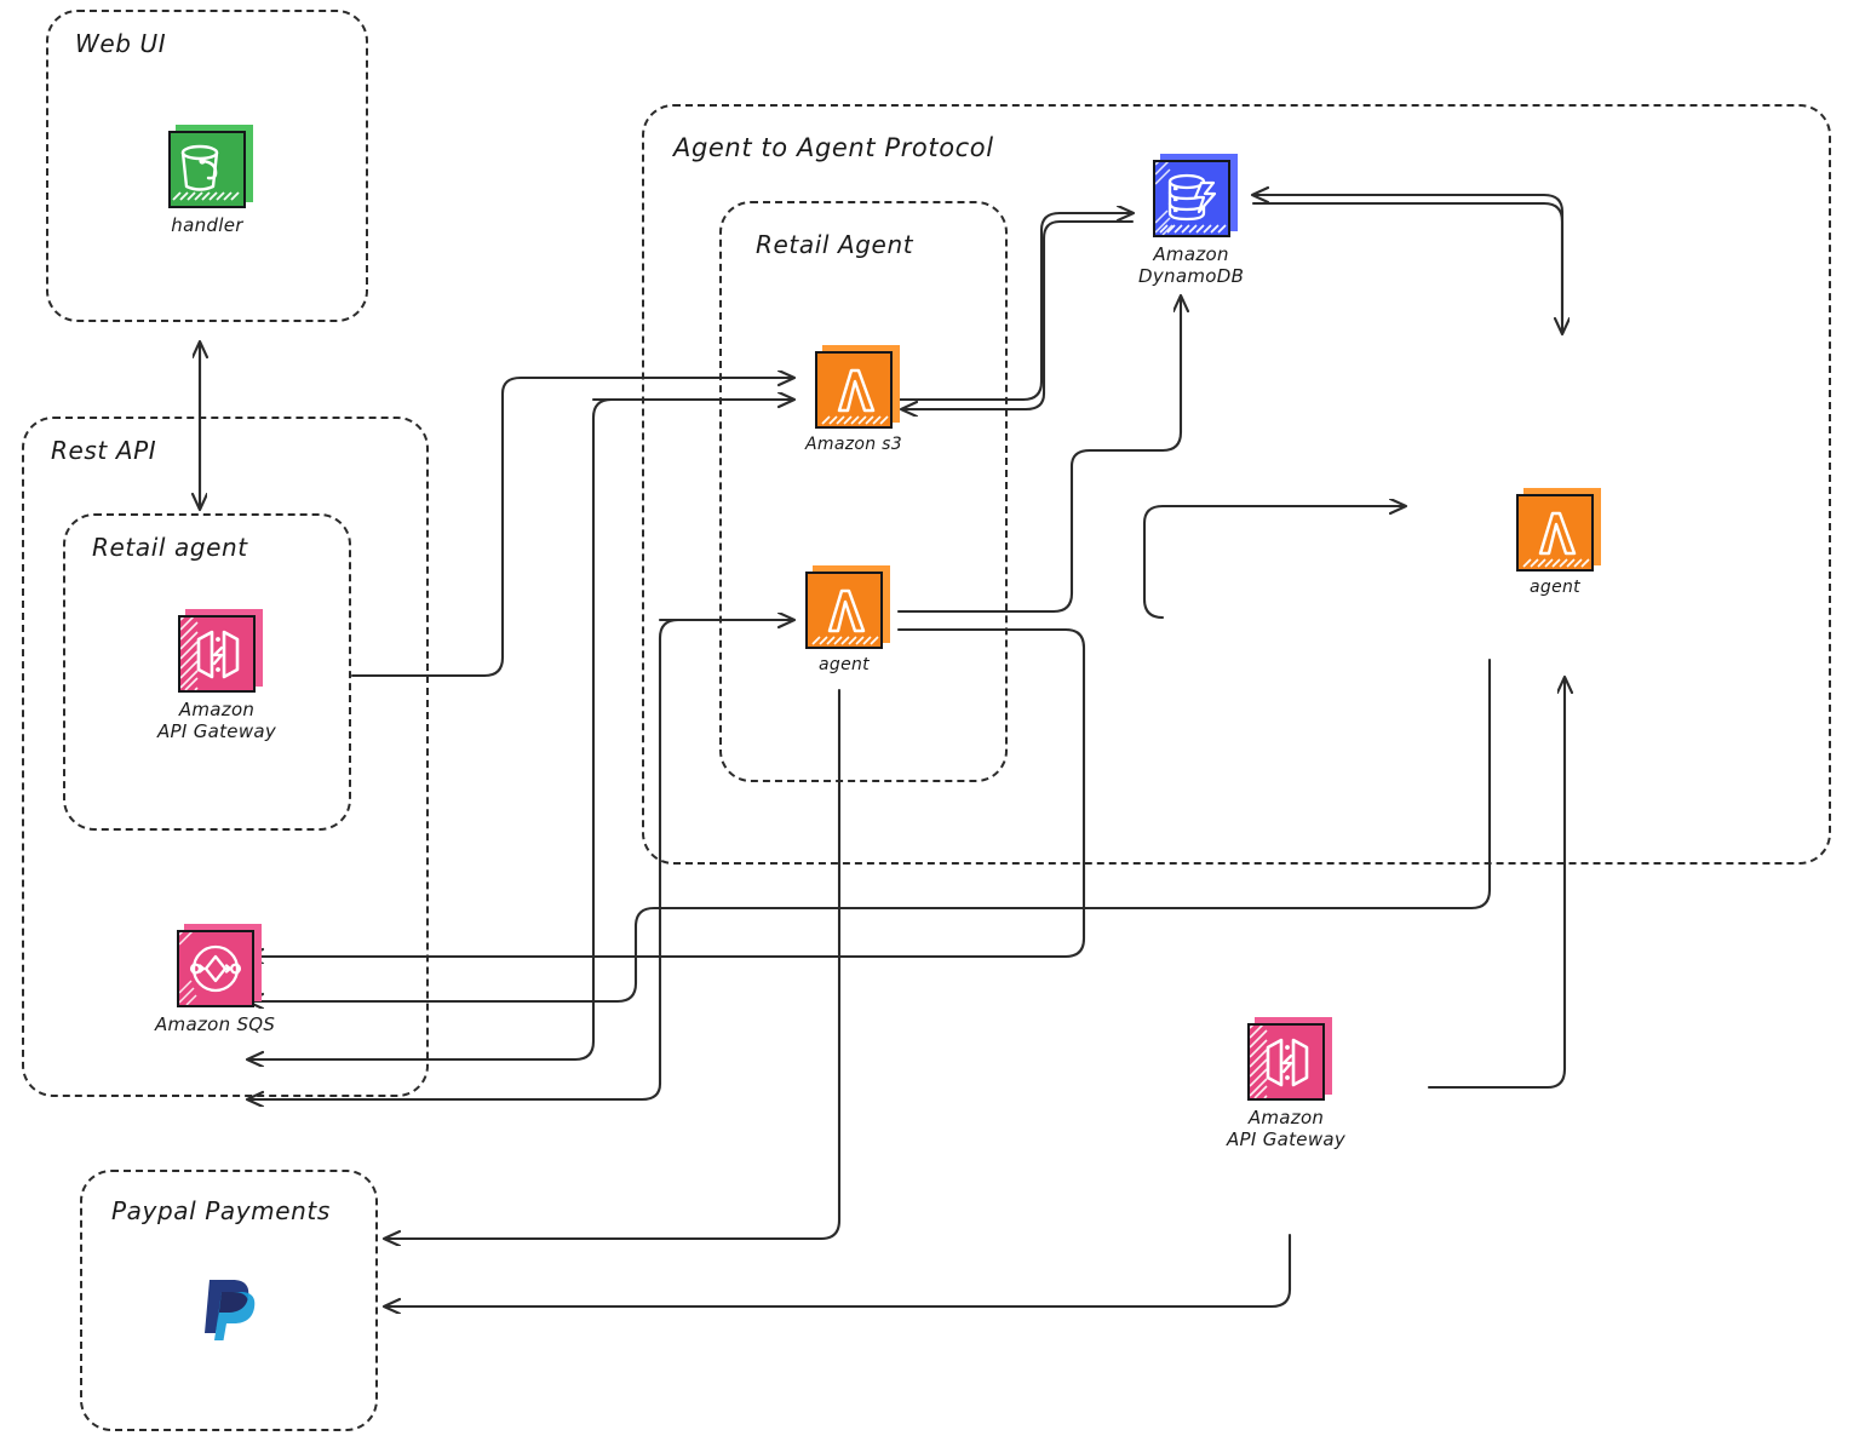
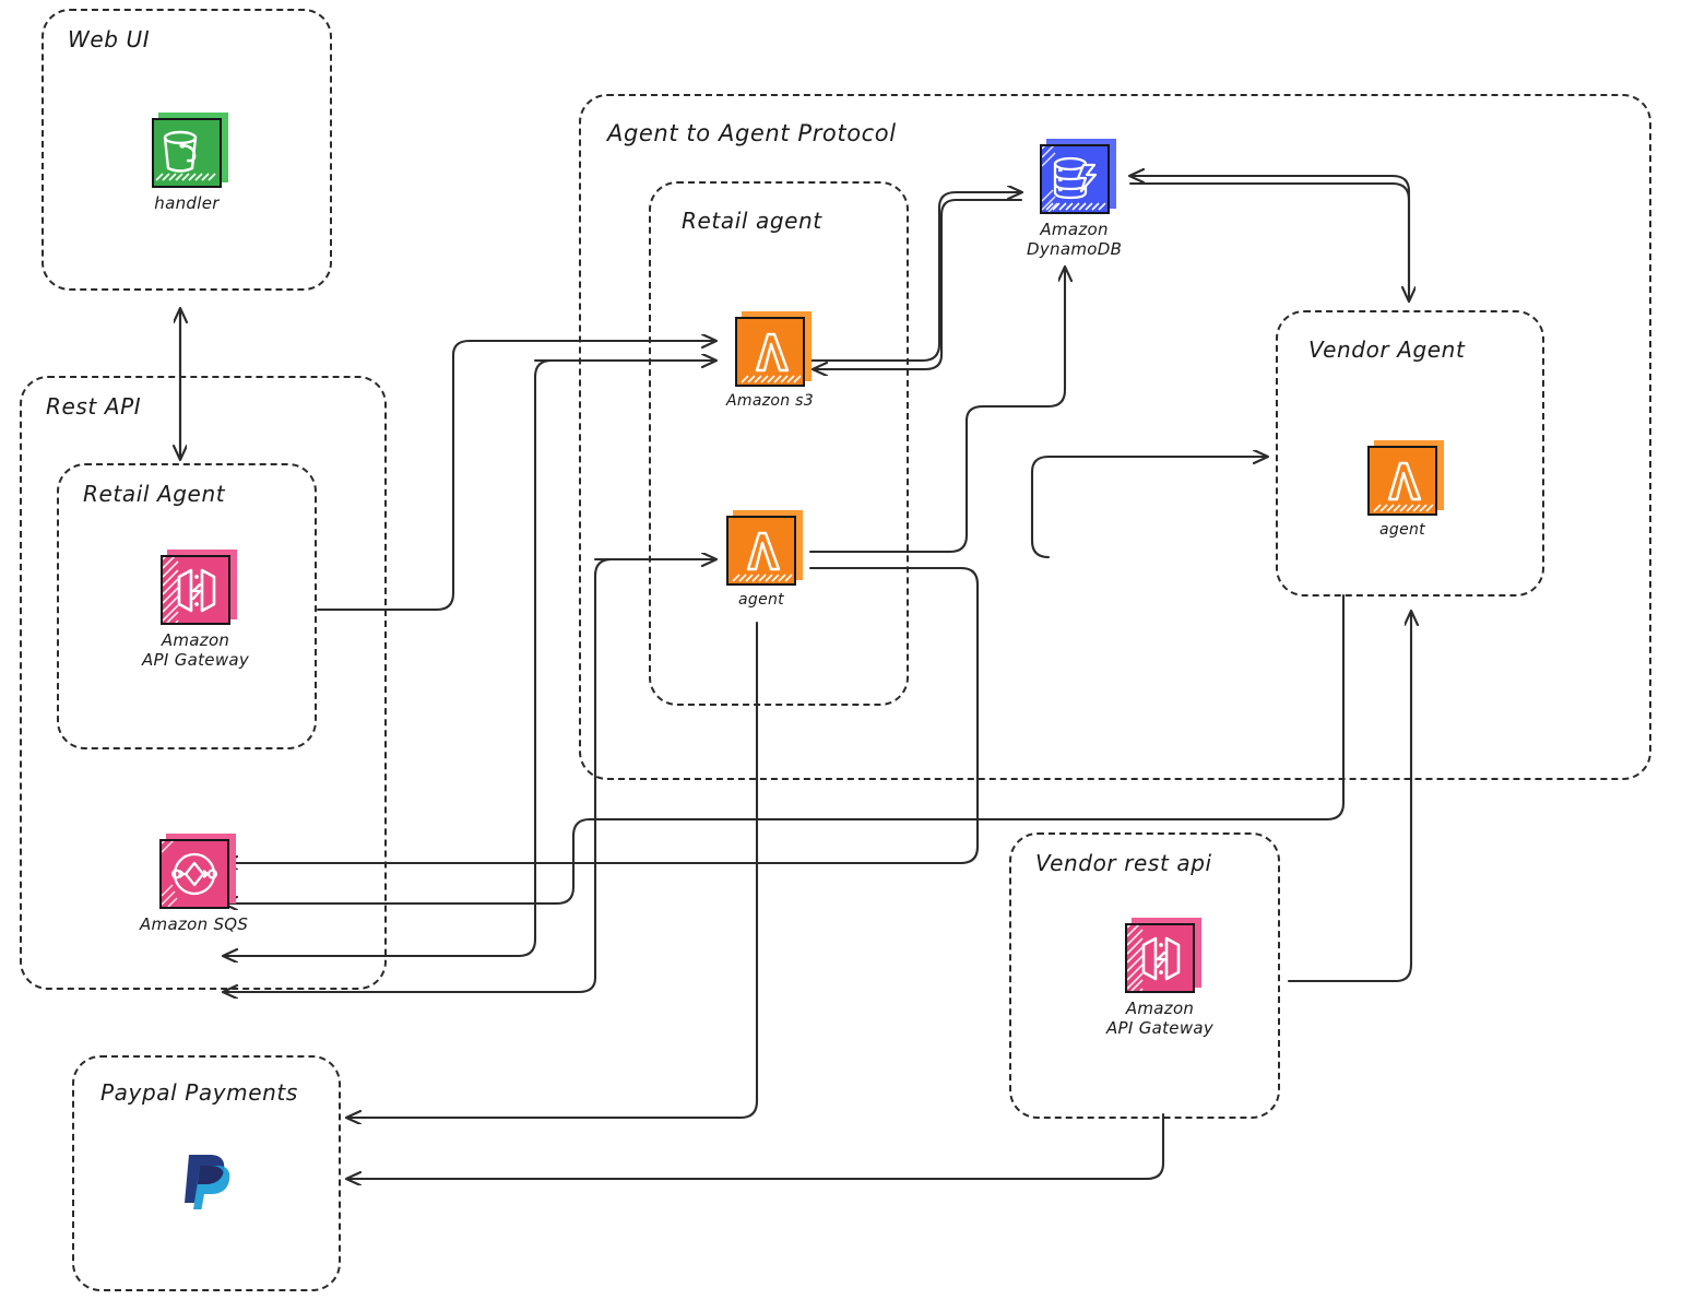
  Web UI
  Rest API
- Retail agent
+ Retail Agent
  Agent to Agent Protocol
- Retail Agent
+ Retail agent
+ Vendor Agent
+ Vendor rest api
  Paypal Payments
  handler
  Amazon
  API Gateway
  Amazon SQS
  Amazon s3
  agent
  Amazon
  DynamoDB
  agent
  Amazon
  API Gateway
